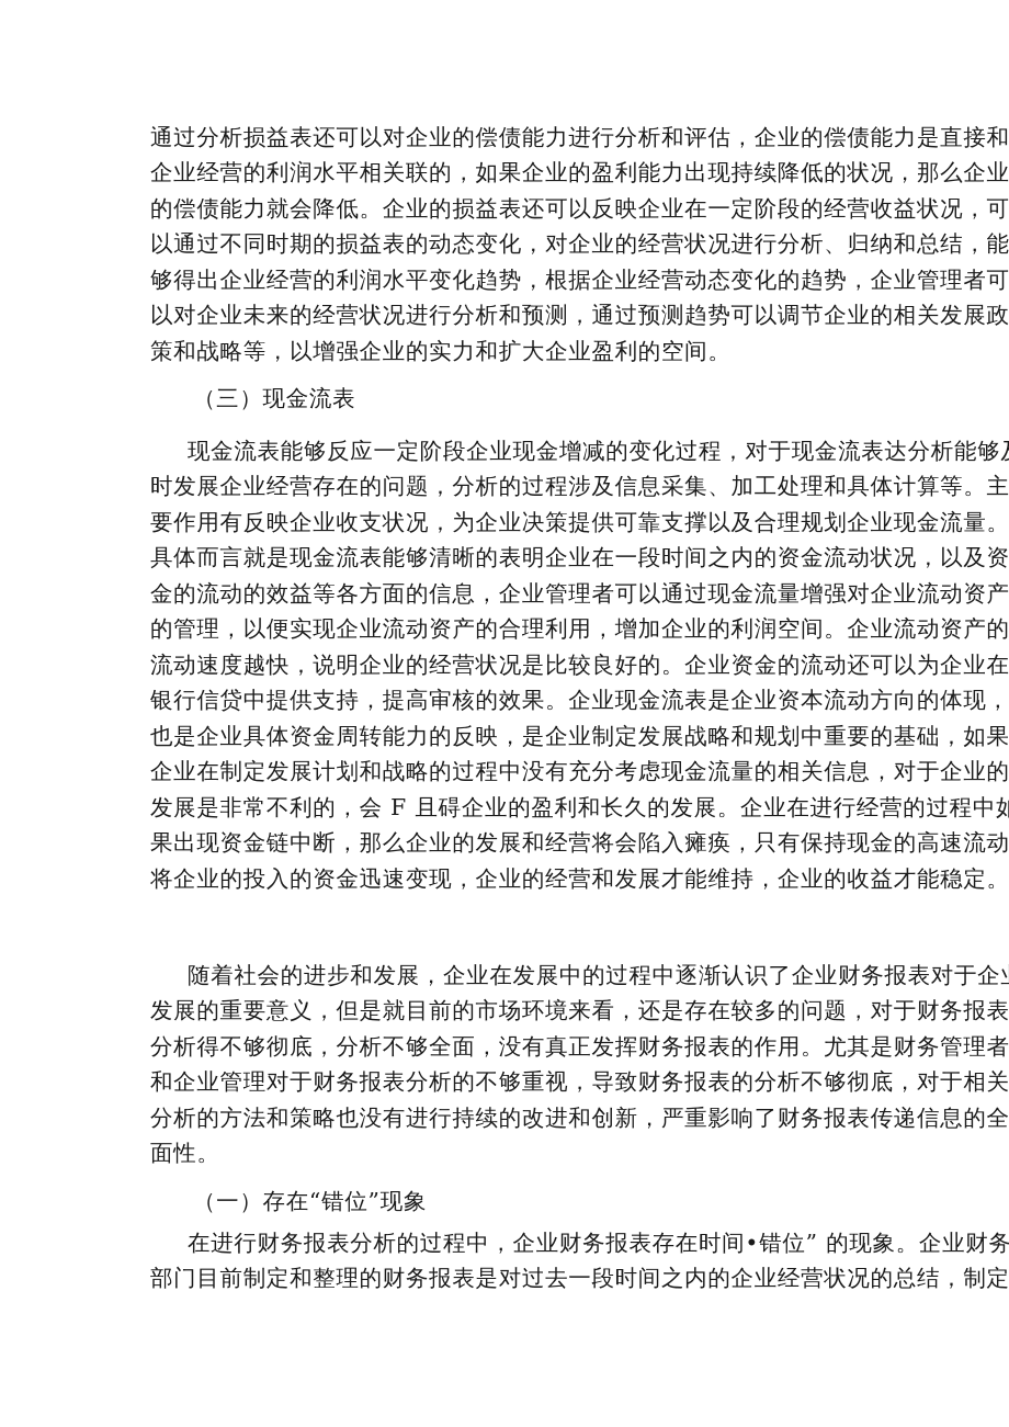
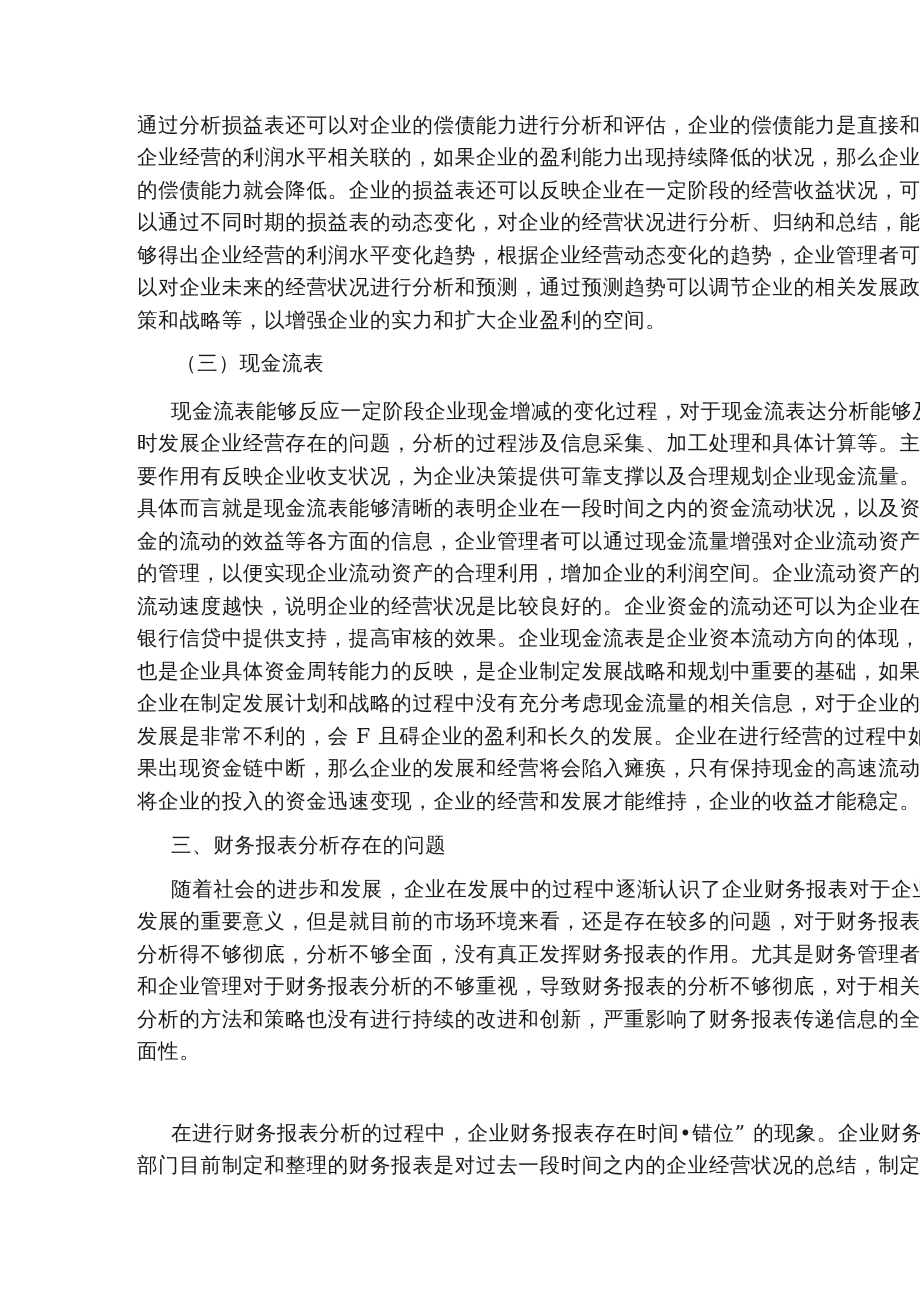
  通过分析损益表还可以对企业的偿债能力进行分析和评估，企业的偿债能力是直接和
  企业经营的利润水平相关联的，如果企业的盈利能力出现持续降低的状况，那么企业
  的偿债能力就会降低。企业的损益表还可以反映企业在一定阶段的经营收益状况，可
  以通过不同时期的损益表的动态变化，对企业的经营状况进行分析、归纳和总结，能
  够得出企业经营的利润水平变化趋势，根据企业经营动态变化的趋势，企业管理者可
  以对企业未来的经营状况进行分析和预测，通过预测趋势可以调节企业的相关发展政
  策和战略等，以增强企业的实力和扩大企业盈利的空间。
  （三）现金流表
  现金流表能够反应一定阶段企业现金增减的变化过程，对于现金流表达分析能够
  时发展企业经营存在的问题，分析的过程涉及信息采集、加工处理和具体计算等。主
  要作用有反映企业收支状况，为企业决策提供可靠支撑以及合理规划企业现金流量。
  具体而言就是现金流表能够清晰的表明企业在一段时间之内的资金流动状况，以及资
  金的流动的效益等各方面的信息，企业管理者可以通过现金流量增强对企业流动资产
  的管理，以便实现企业流动资产的合理利用，增加企业的利润空间。企业流动资产的
  流动速度越快，说明企业的经营状况是比较良好的。企业资金的流动还可以为企业在
  银行信贷中提供支持，提高审核的效果。企业现金流表是企业资本流动方向的体现，
  也是企业具体资金周转能力的反映，是企业制定发展战略和规划中重要的基础，如果
  企业在制定发展计划和战略的过程中没有充分考虑现金流量的相关信息，对于企业的
  发展是非常不利的，会 F 且碍企业的盈利和长久的发展。企业在进行经营的过程中如
  果出现资金链中断，那么企业的发展和经营将会陷入瘫痪，只有保持现金的高速流动
  将企业的投入的资金迅速变现，企业的经营和发展才能维持，企业的收益才能稳定。
+ 三、财务报表分析存在的问题
  随着社会的进步和发展，企业在发展中的过程中逐渐认识了企业财务报表对于企
  发展的重要意义，但是就目前的市场环境来看，还是存在较多的问题，对于财务报表
  分析得不够彻底，分析不够全面，没有真正发挥财务报表的作用。尤其是财务管理者
  和企业管理对于财务报表分析的不够重视，导致财务报表的分析不够彻底，对于相关
  分析的方法和策略也没有进行持续的改进和创新，严重影响了财务报表传递信息的全
  面性。
- （一）存在“错位”现象
  在进行财务报表分析的过程中，企业财务报表存在时间•错位” 的现象。企业财务
  部门目前制定和整理的财务报表是对过去一段时间之内的企业经营状况的总结，制定
